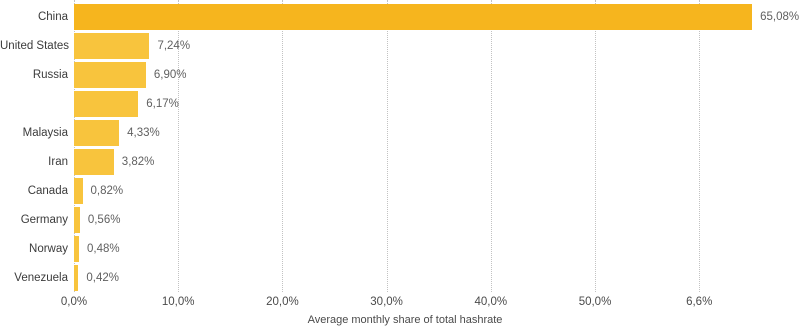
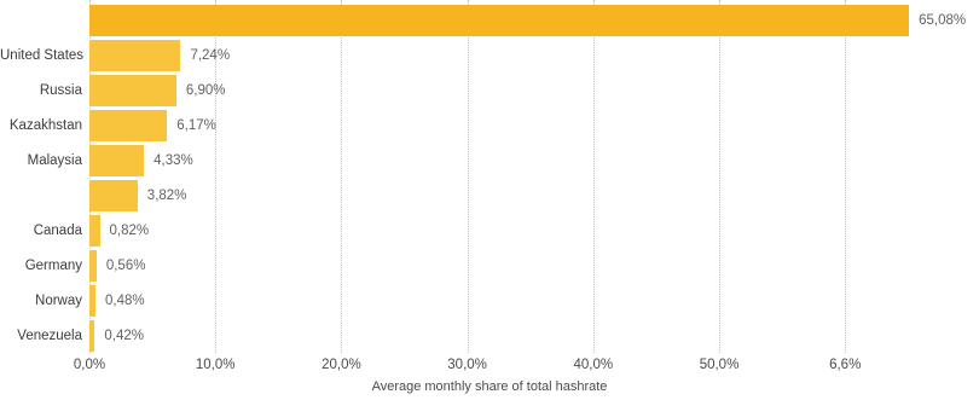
- China
  65,08%
  United States
  7,24%
  Russia
  6,90%
+ Kazakhstan
  6,17%
  Malaysia
  4,33%
- Iran
  3,82%
  Canada
  0,82%
  Germany
  0,56%
  Norway
  0,48%
  Venezuela
  0,42%
  0,0%
  10,0%
  20,0%
  30,0%
  40,0%
  50,0%
  6,6%
  Average monthly share of total hashrate
